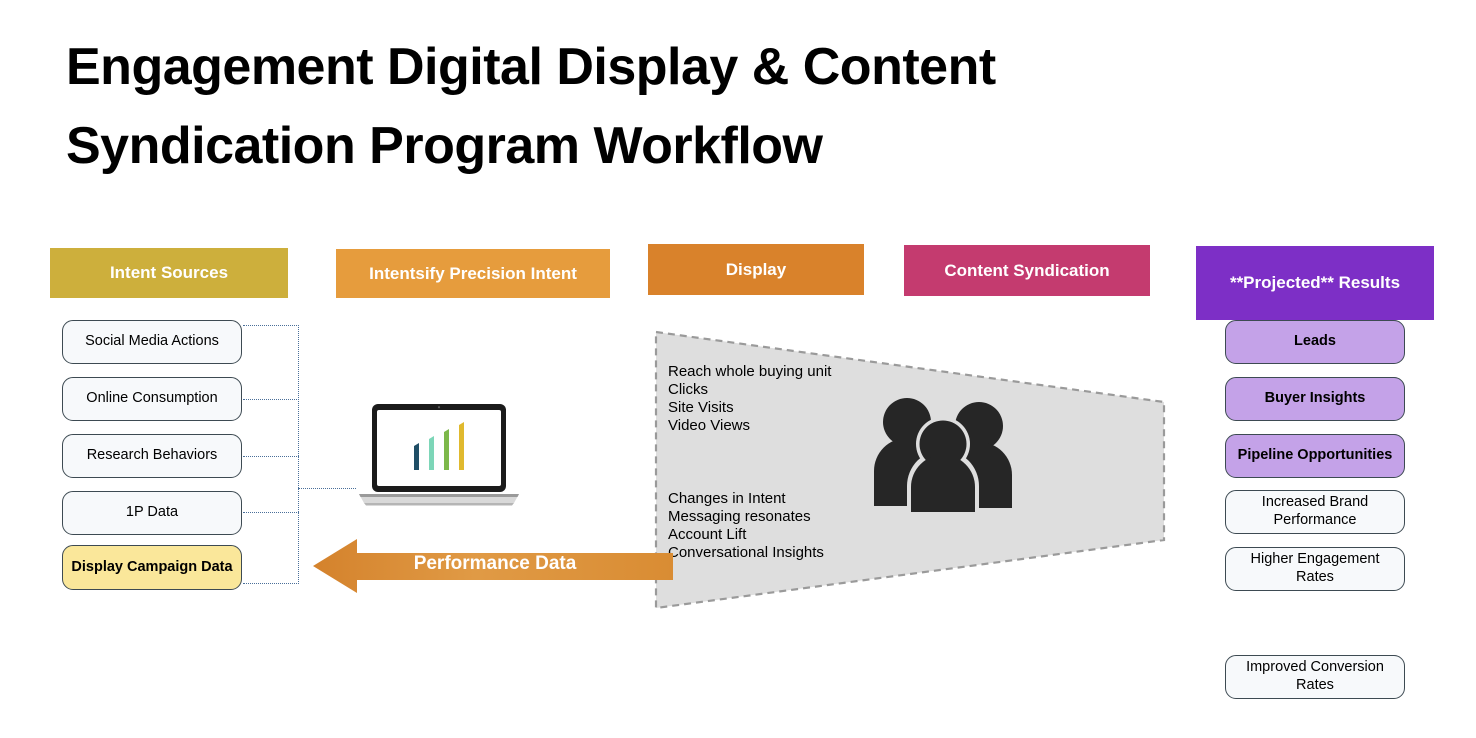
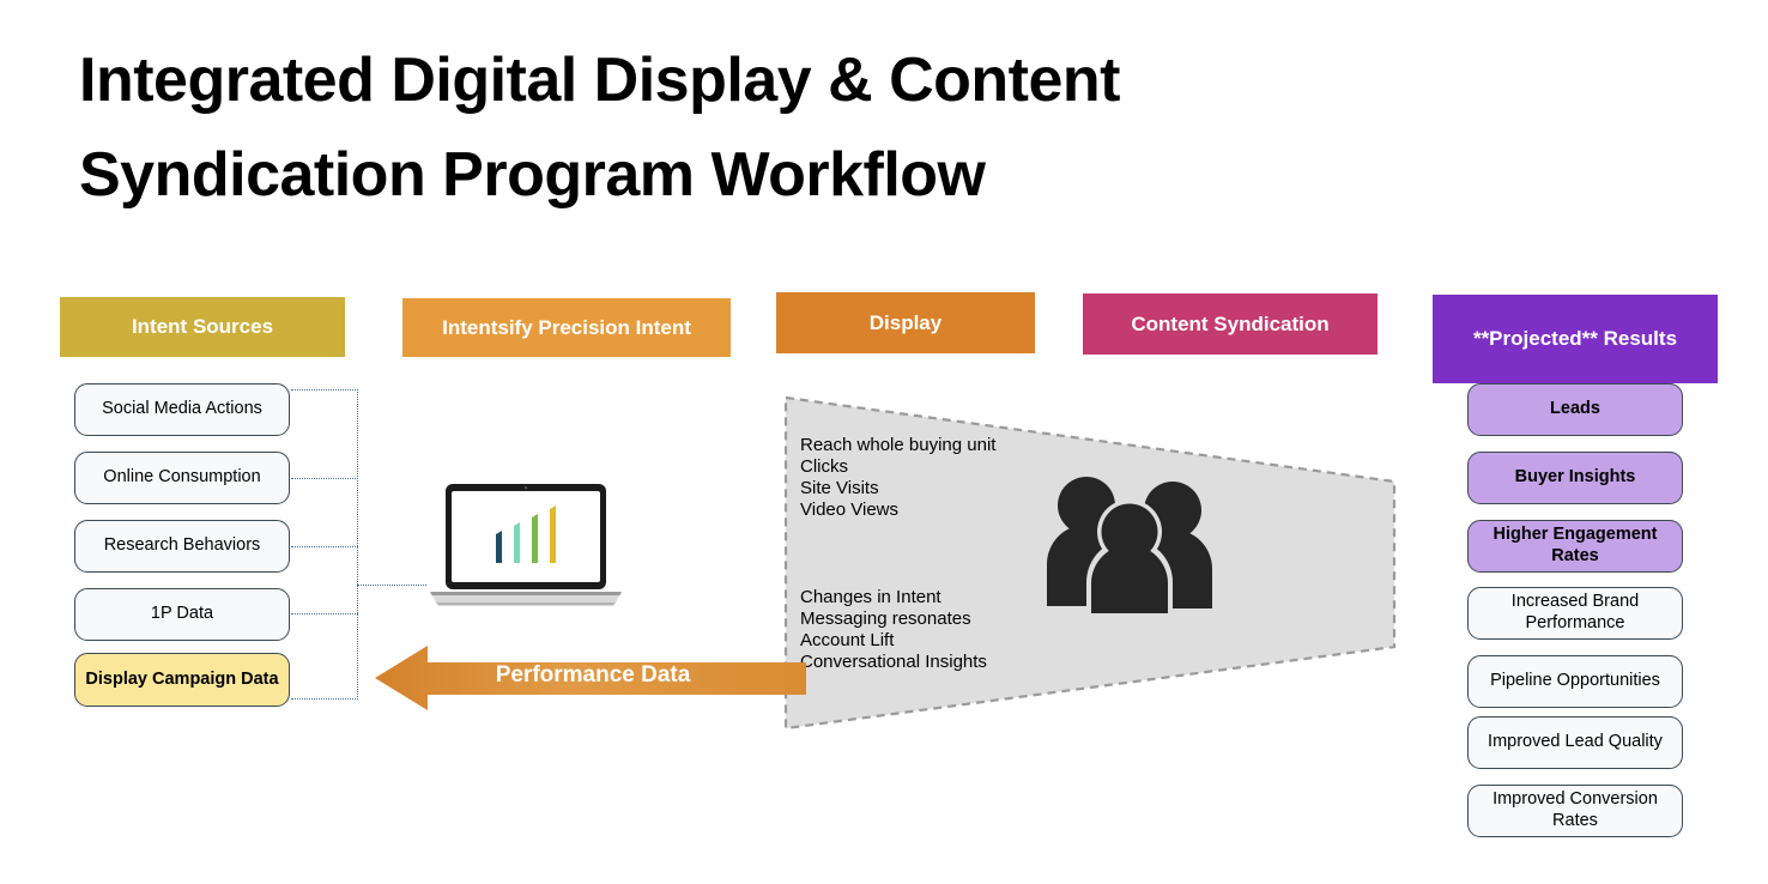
- Engagement Digital Display & Content Syndication Program Workflow
+ Integrated Digital Display & Content Syndication Program Workflow
  Intent Sources
  Intentsify Precision Intent
  Display
  Content Syndication
  **Projected** Results
  Social Media Actions
  Online Consumption
  Research Behaviors
  1P Data
  Display Campaign Data
  Reach whole buying unit
  Clicks
  Site Visits
  Video Views
  Changes in Intent
  Messaging resonates
  Account Lift
  Conversational Insights
  Performance Data
  Leads
  Buyer Insights
- Pipeline Opportunities
+ Higher Engagement Rates
  Increased Brand Performance
- Higher Engagement Rates
+ Pipeline Opportunities
+ Improved Lead Quality
  Improved Conversion Rates
